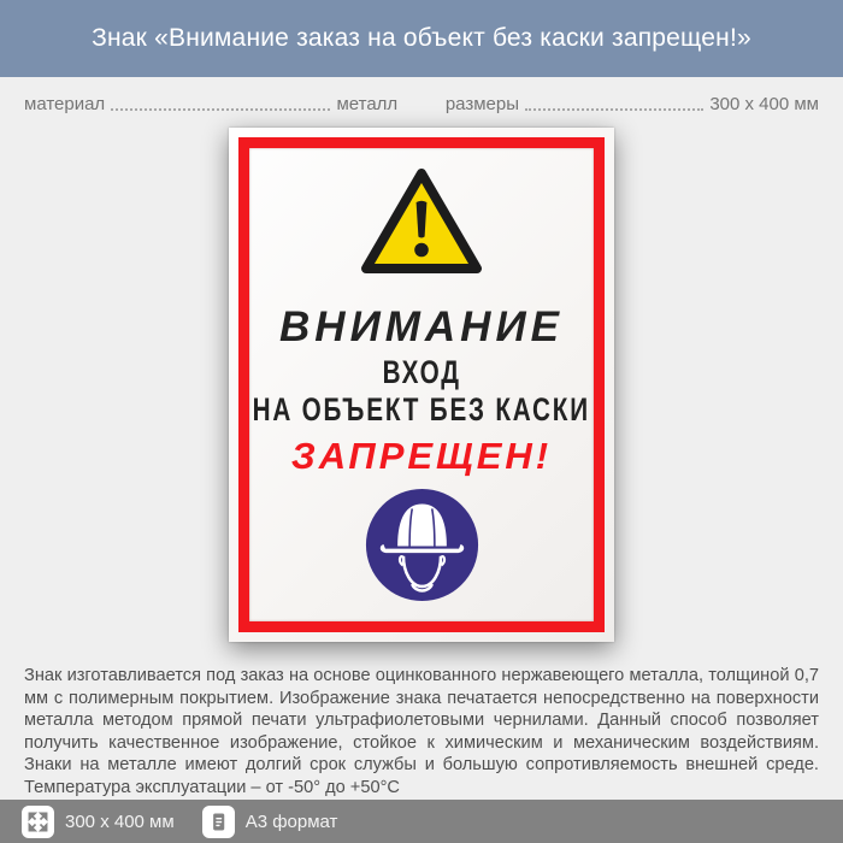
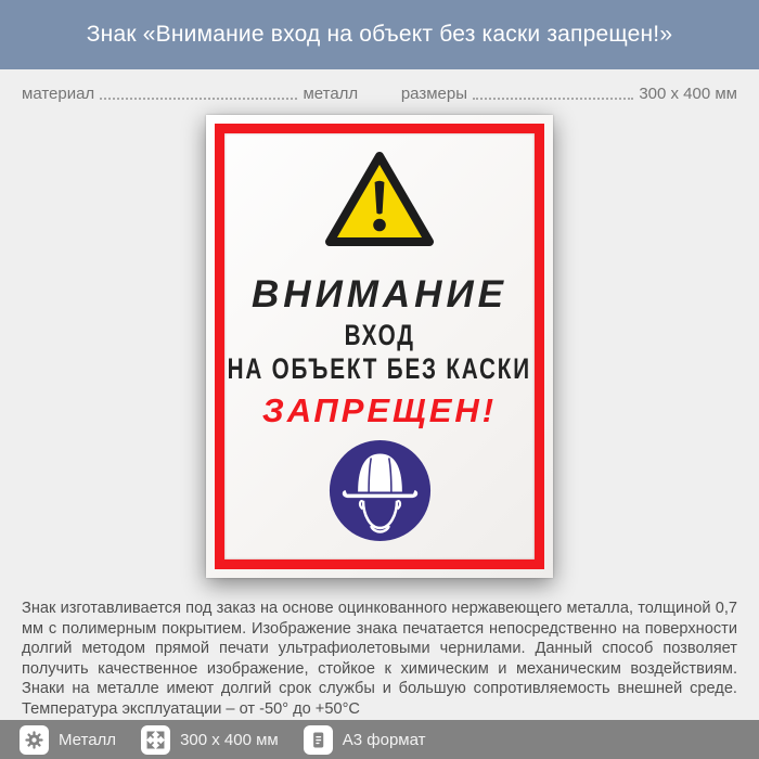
- Знак «Внимание заказ на объект без каски запрещен!»
+ Знак «Внимание вход на объект без каски запрещен!»
  материал
  металл
  размеры
  300 х 400 мм
  ВНИМАНИЕ
  ВХОД
  НА ОБЪЕКТ БЕЗ КАСКИ
  ЗАПРЕЩЕН!
- Знак изготавливается под заказ на основе оцинкованного нержавеющего металла, толщиной 0,7 мм с полимерным покрытием. Изображение знака печатается непосредственно на поверхности металла методом прямой печати ультрафиолетовыми чернилами. Данный способ позволяет получить качественное изображение, стойкое к химическим и механическим воздействиям. Знаки на металле имеют долгий срок службы и большую сопротивляемость внешней среде. Температура эксплуатации – от -50° до +50°С
+ Знак изготавливается под заказ на основе оцинкованного нержавеющего металла, толщиной 0,7 мм с полимерным покрытием. Изображение знака печатается непосредственно на поверхности долгий методом прямой печати ультрафиолетовыми чернилами. Данный способ позволяет получить качественное изображение, стойкое к химическим и механическим воздействиям. Знаки на металле имеют долгий срок службы и большую сопротивляемость внешней среде. Температура эксплуатации – от -50° до +50°С
+ Металл
  300 х 400 мм
  А3 формат
